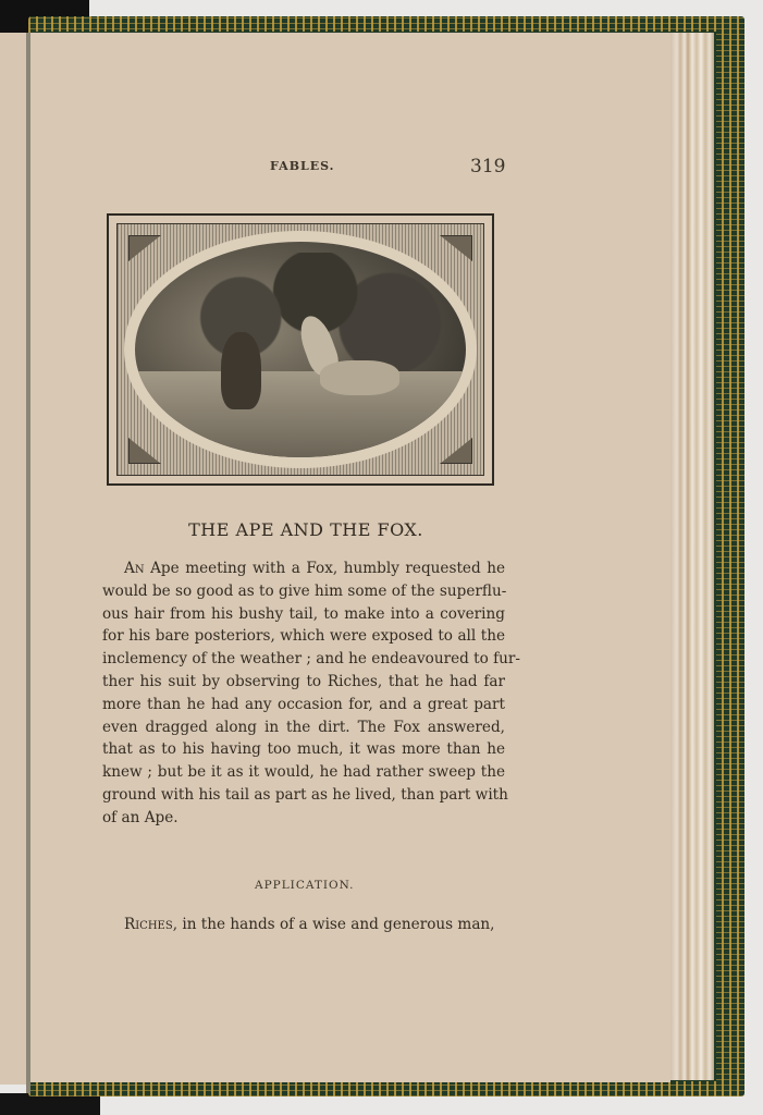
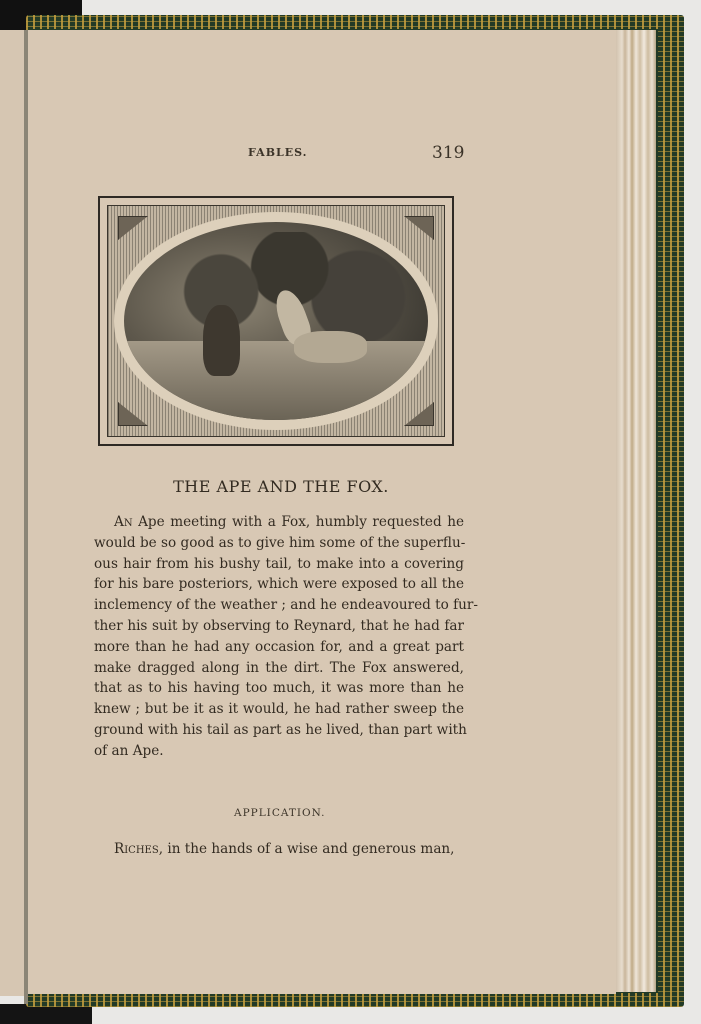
  FABLES.
  319
  THE APE AND THE FOX.
  An Ape meeting with a Fox, humbly requested he
  would be so good as to give him some of the superflu-
  ous hair from his bushy tail, to make into a covering
  for his bare posteriors, which were exposed to all the
  inclemency of the weather ; and he endeavoured to fur-
- ther his suit by observing to Riches, that he had far
+ ther his suit by observing to Reynard, that he had far
  more than he had any occasion for, and a great part
- even dragged along in the dirt. The Fox answered,
+ make dragged along in the dirt. The Fox answered,
  that as to his having too much, it was more than he
  knew ; but be it as it would, he had rather sweep the
  ground with his tail as part as he lived, than part with
  of an Ape.
  APPLICATION.
  Riches, in the hands of a wise and generous man,
